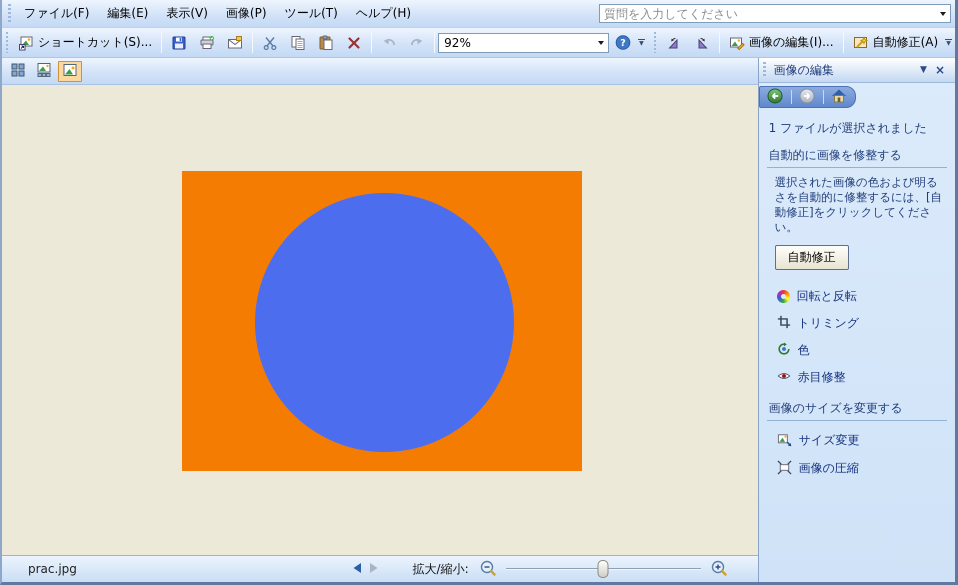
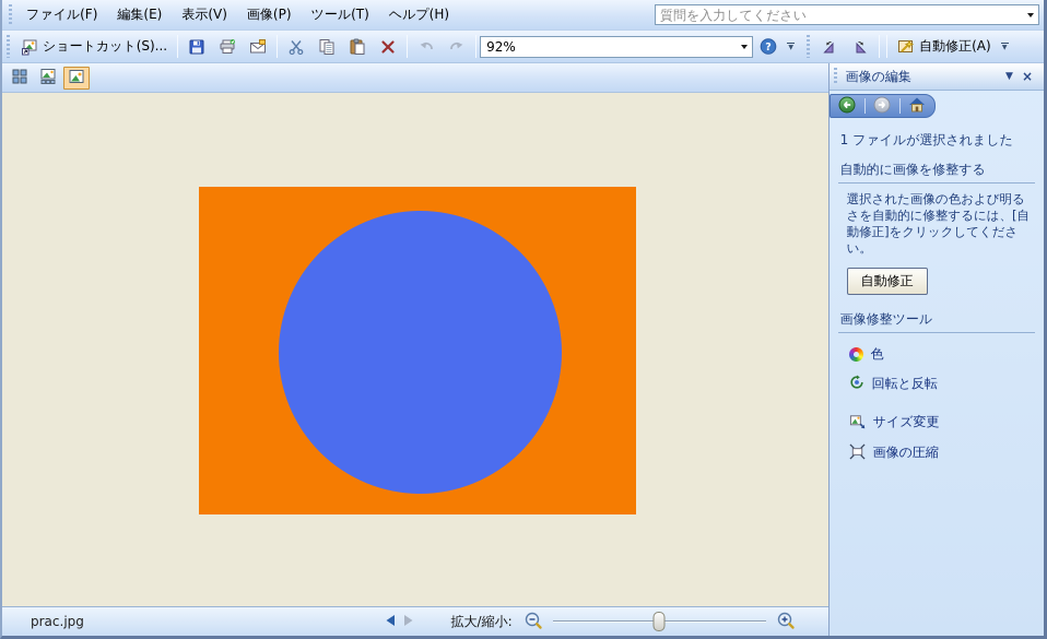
  ファイル(F)
  編集(E)
  表示(V)
  画像(P)
  ツール(T)
  ヘルプ(H)
  質問を入力してください
  ショートカット(S)...
  92%
  ?
- 画像の編集(I)...
  自動修正(A)
  prac.jpg
  拡大/縮小:
  画像の編集
  ▼
  ×
  1 ファイルが選択されました
  自動的に画像を修整する
  選択された画像の色および明るさを自動的に修整するには、[自動修正]をクリックしてください。
  自動修正
+ 画像修整ツール
- 回転と反転
+ 色
- トリミング
- 色
+ 回転と反転
- 赤目修整
- 画像のサイズを変更する
  サイズ変更
  画像の圧縮
